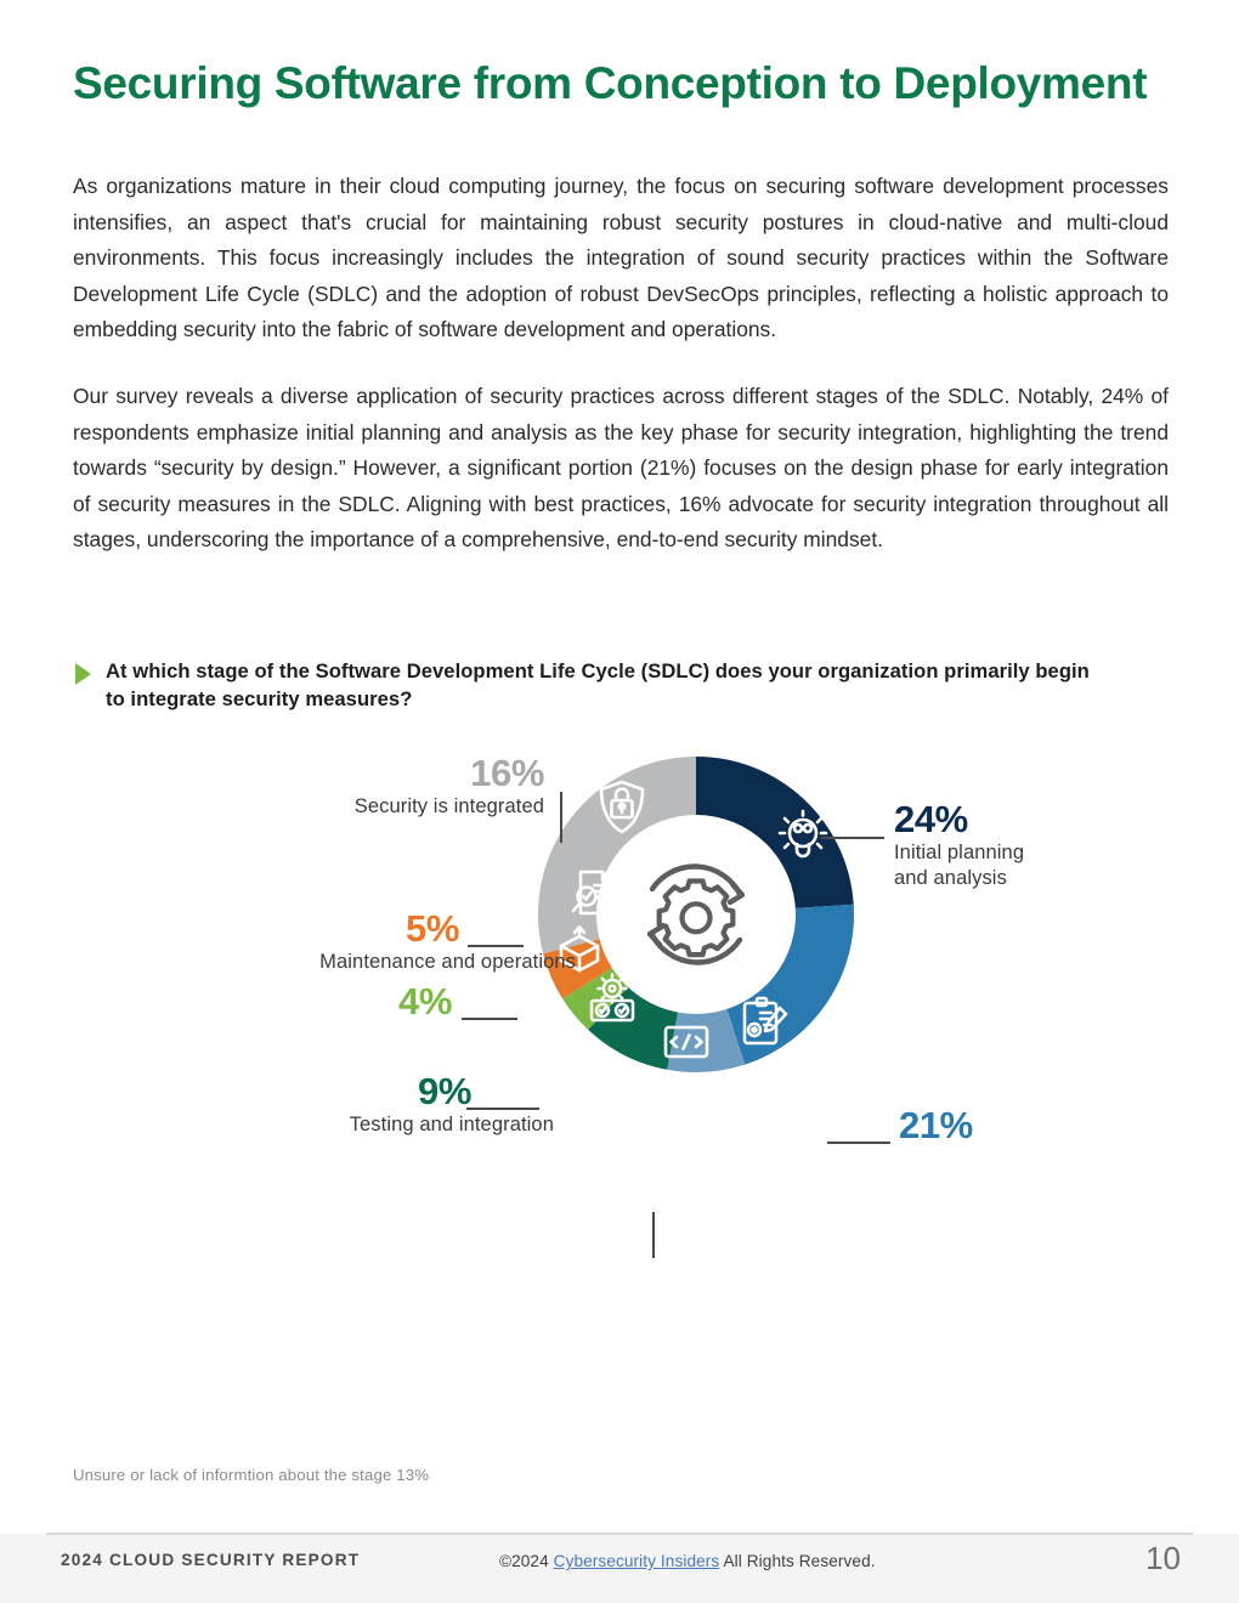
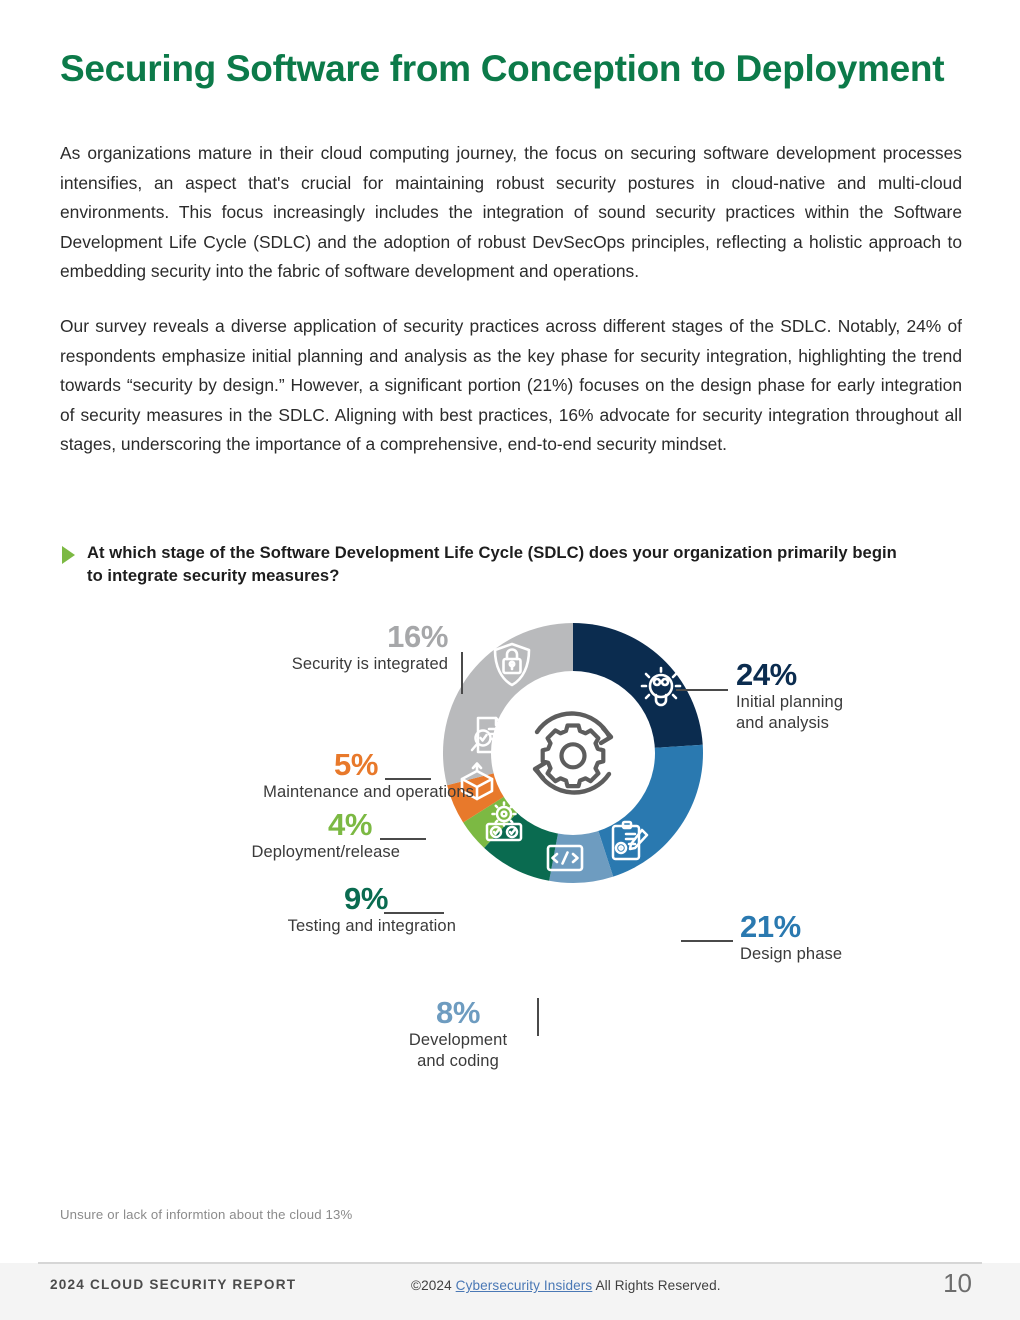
  Securing Software from Conception to Deployment
  As organizations mature in their cloud computing journey, the focus on securing software development processes intensifies, an aspect that's crucial for maintaining robust security postures in cloud-native and multi-cloud environments. This focus increasingly includes the integration of sound security practices within the Software Development Life Cycle (SDLC) and the adoption of robust DevSecOps principles, reflecting a holistic approach to embedding security into the fabric of software development and operations.
  Our survey reveals a diverse application of security practices across different stages of the SDLC. Notably, 24% of respondents emphasize initial planning and analysis as the key phase for security integration, highlighting the trend towards “security by design.” However, a significant portion (21%) focuses on the design phase for early integration of security measures in the SDLC. Aligning with best practices, 16% advocate for security integration throughout all stages, underscoring the importance of a comprehensive, end-to-end security mindset.
  At which stage of the Software Development Life Cycle (SDLC) does your organization primarily begin to integrate security measures?
  16%
  Security is integrated
  5%
  Maintenance and operations
  4%
+ Deployment/release
  9%
  Testing and integration
+ 8%
+ Development
+ and coding
  24%
  Initial planning
  and analysis
  21%
+ Design phase
- Unsure or lack of informtion about the stage 13%
+ Unsure or lack of informtion about the cloud 13%
  2024 CLOUD SECURITY REPORT
  ©2024 Cybersecurity Insiders All Rights Reserved.
  10
